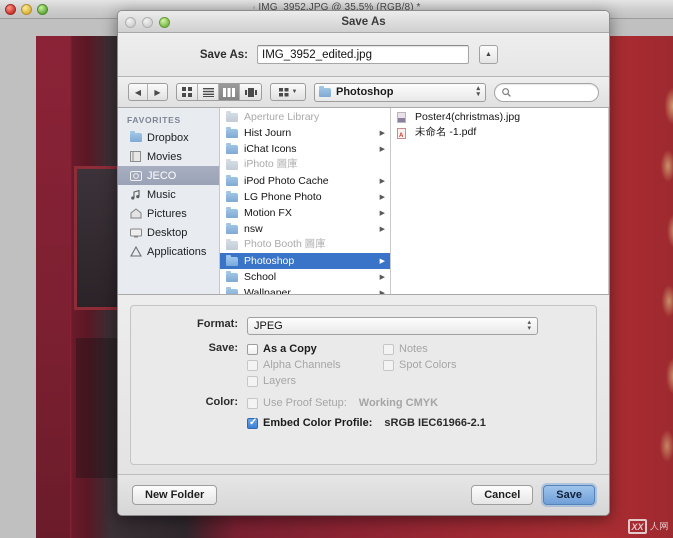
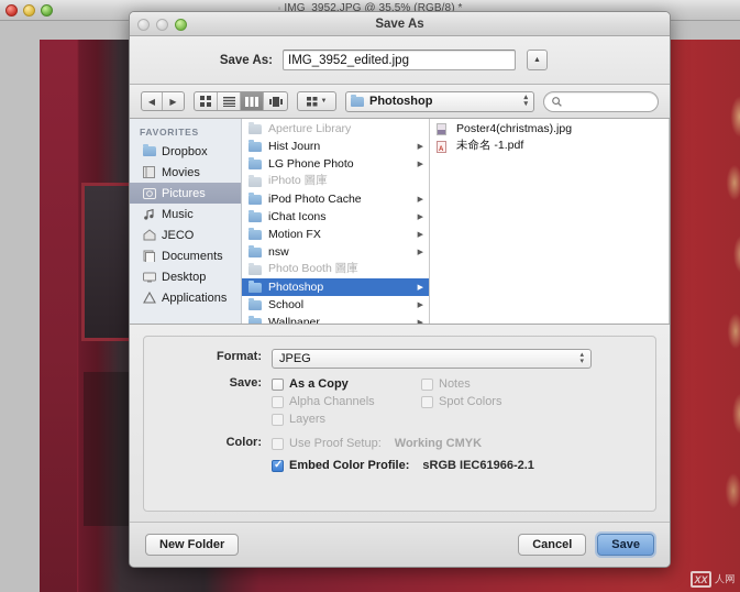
  ◦ IMG_3952.JPG @ 35.5% (RGB/8) *
  Save As
  Save As:
  IMG_3952_edited.jpg
  ◀
  ▶
  Photoshop
  FAVORITES
  Dropbox
  Movies
- JECO
+ Pictures
  Music
- Pictures
+ JECO
+ Documents
  Desktop
  Applications
  Aperture Library
  Hist Journ
- iChat Icons
+ LG Phone Photo
  iPhoto 圖庫
  iPod Photo Cache
- LG Phone Photo
+ iChat Icons
  Motion FX
  nsw
  Photo Booth 圖庫
  Photoshop
  School
  Wallpaper
  Poster4(christmas).jpg
  未命名 -1.pdf
  Format:
  JPEG
  Save:
  As a Copy
  Notes
  Alpha Channels
  Spot Colors
  Layers
  Color:
  Use Proof Setup:
  Working CMYK
  Embed Color Profile:
  sRGB IEC61966-2.1
  New Folder
  Cancel
  Save
  XX
  人网
